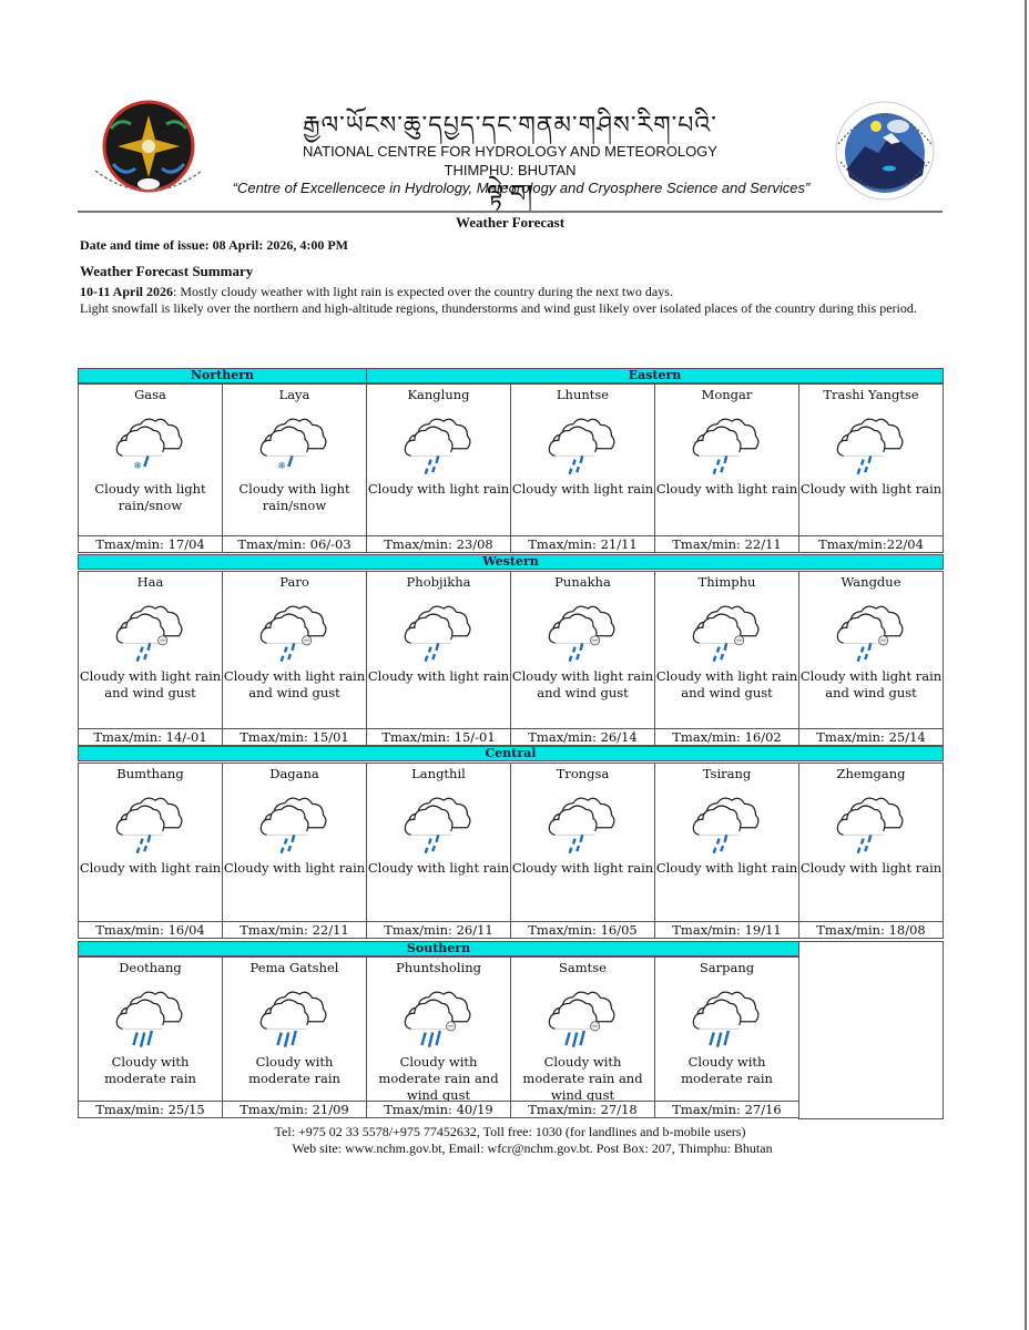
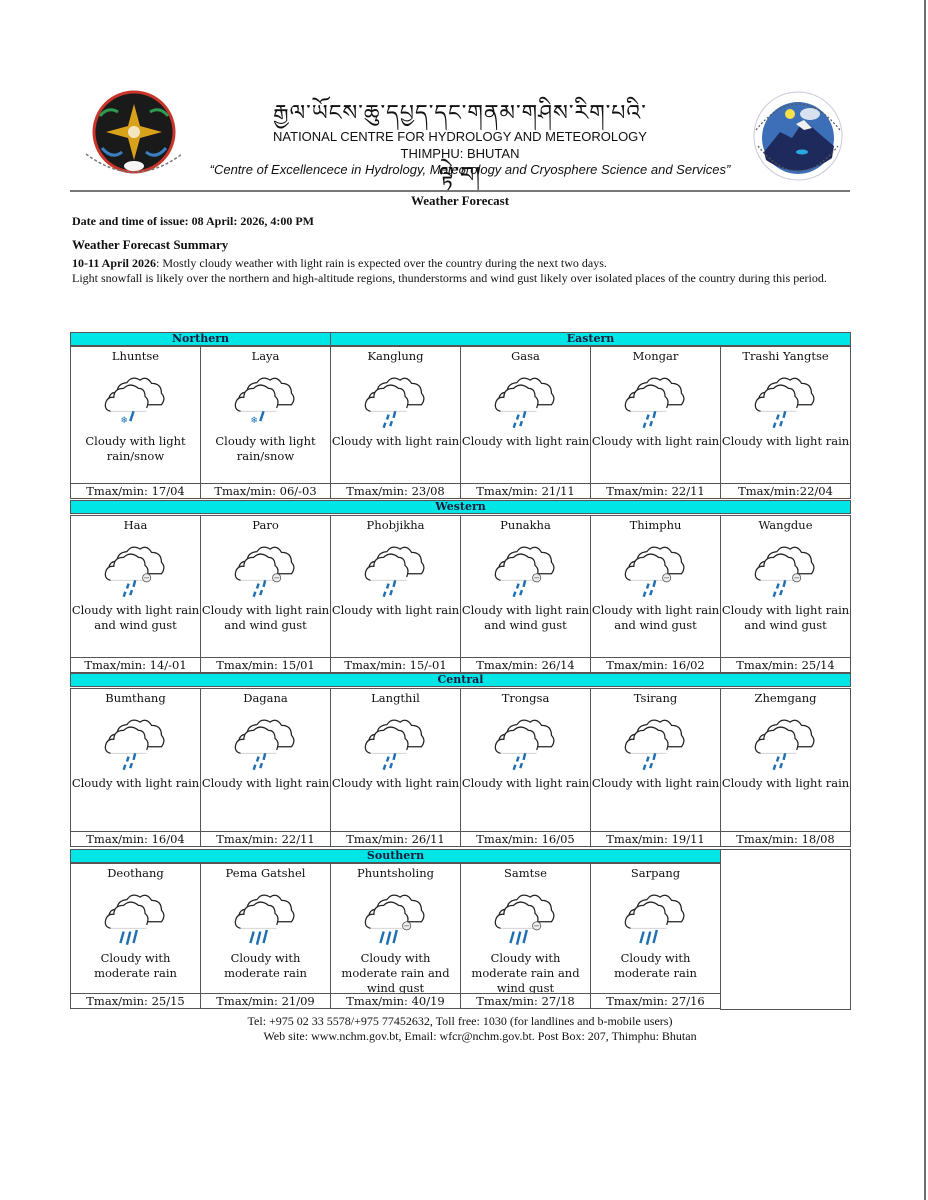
  རྒྱལ་ཡོངས་ཆུ་དཔྱད་དང་གནམ་གཤིས་རིག་པའི་ལྟེ་བ།
  NATIONAL CENTRE FOR HYDROLOGY AND METEOROLOGY
  THIMPHU: BHUTAN
  “Centre of Excellencece in Hydrology, Meteorology and Cryosphere Science and Services”
  Weather Forecast
  Date and time of issue: 08 April: 2026, 4:00 PM
  Weather Forecast Summary
  10-11 April 2026: Mostly cloudy weather with light rain is expected over the country during the next two days.
  Light snowfall is likely over the northern and high-altitude regions, thunderstorms and wind gust likely over isolated places of the country during this period.
  Northern
  Eastern
- Gasa
+ Lhuntse
  ❄
  Cloudy with light rain/snow
  Tmax/min: 17/04
  Laya
  ❄
  Cloudy with light rain/snow
  Tmax/min: 06/-03
  Kanglung
  Cloudy with light rain
  Tmax/min: 23/08
- Lhuntse
+ Gasa
  Cloudy with light rain
  Tmax/min: 21/11
  Mongar
  Cloudy with light rain
  Tmax/min: 22/11
  Trashi Yangtse
  Cloudy with light rain
  Tmax/min:22/04
  Western
  Haa
  Cloudy with light rain and wind gust
  Tmax/min: 14/-01
  Paro
  Cloudy with light rain and wind gust
  Tmax/min: 15/01
  Phobjikha
  Cloudy with light rain
  Tmax/min: 15/-01
  Punakha
  Cloudy with light rain and wind gust
  Tmax/min: 26/14
  Thimphu
  Cloudy with light rain and wind gust
  Tmax/min: 16/02
  Wangdue
  Cloudy with light rain and wind gust
  Tmax/min: 25/14
  Central
  Bumthang
  Cloudy with light rain
  Tmax/min: 16/04
  Dagana
  Cloudy with light rain
  Tmax/min: 22/11
  Langthil
  Cloudy with light rain
  Tmax/min: 26/11
  Trongsa
  Cloudy with light rain
  Tmax/min: 16/05
  Tsirang
  Cloudy with light rain
  Tmax/min: 19/11
  Zhemgang
  Cloudy with light rain
  Tmax/min: 18/08
  Southern
  Deothang
  Cloudy with moderate rain
  Tmax/min: 25/15
  Pema Gatshel
  Cloudy with moderate rain
  Tmax/min: 21/09
  Phuntsholing
  Cloudy with moderate rain and wind gust
  Tmax/min: 40/19
  Samtse
  Cloudy with moderate rain and wind gust
  Tmax/min: 27/18
  Sarpang
  Cloudy with moderate rain
  Tmax/min: 27/16
  Tel: +975 02 33 5578/+975 77452632, Toll free: 1030 (for landlines and b-mobile users)
  Web site: www.nchm.gov.bt, Email: wfcr@nchm.gov.bt. Post Box: 207, Thimphu: Bhutan
